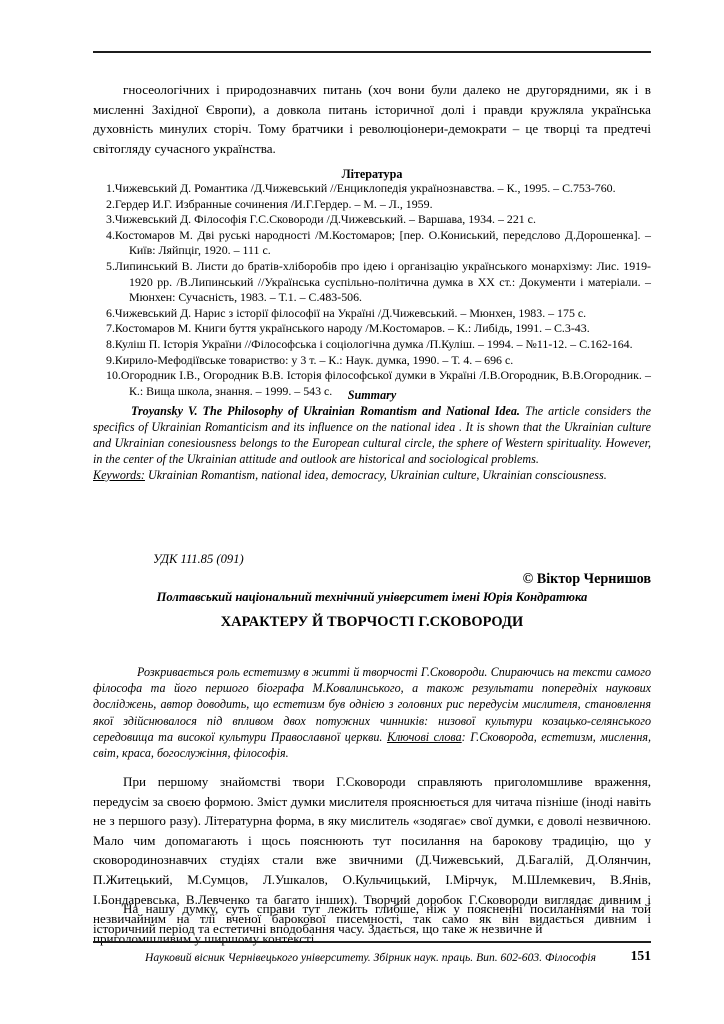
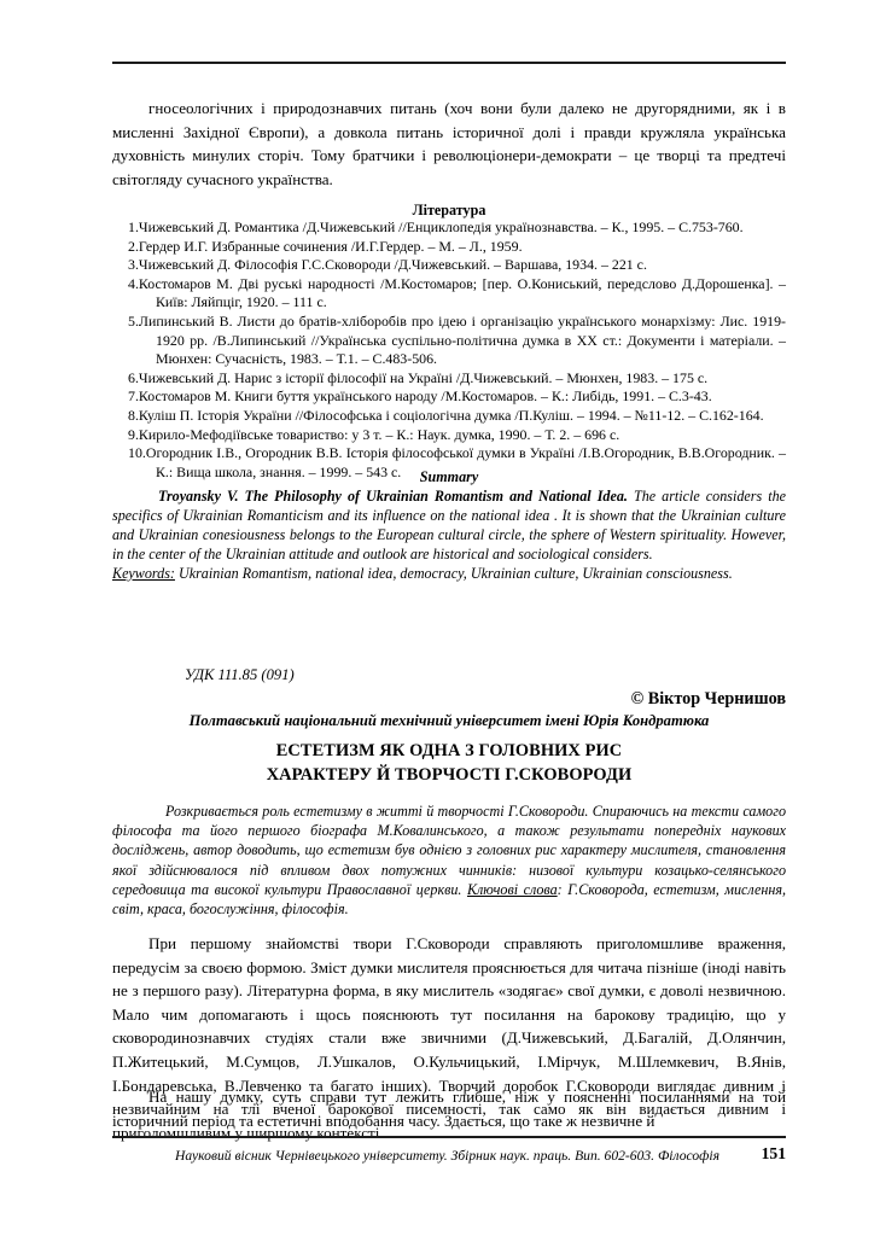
  гносеологічних і природознавчих питань (хоч вони були далеко не другорядними, як і в мисленні Західної Європи), а довкола питань історичної долі і правди кружляла українська духовність минулих сторіч. Тому братчики і революціонери-демократи – це творці та предтечі світогляду сучасного українства.
  Література
  1.Чижевський Д. Романтика /Д.Чижевський //Енциклопедія українознавства. – К., 1995. – С.753-760.
  2.Гердер И.Г. Избранные сочинения /И.Г.Гердер. – М. – Л., 1959.
  3.Чижевський Д. Філософія Г.С.Сковороди /Д.Чижевський. – Варшава, 1934. – 221 с.
  4.Костомаров М. Дві руські народності /М.Костомаров; [пер. О.Кониський, передслово Д.Дорошенка]. – Київ: Ляйпціг, 1920. – 111 с.
  5.Липинський В. Листи до братів-хліборобів про ідею і організацію українського монархізму: Лис. 1919-1920 рр. /В.Липинський //Українська суспільно-політична думка в ХХ ст.: Документи і матеріали. – Мюнхен: Сучасність, 1983. – Т.1. – С.483-506.
  6.Чижевський Д. Нарис з історії філософії на Україні /Д.Чижевський. – Мюнхен, 1983. – 175 с.
  7.Костомаров М. Книги буття українського народу /М.Костомаров. – К.: Либідь, 1991. – С.3-43.
  8.Куліш П. Історія України //Філософська і соціологічна думка /П.Куліш. – 1994. – №11-12. – С.162-164.
- 9.Кирило-Мефодіївське товариство: у 3 т. – К.: Наук. думка, 1990. – Т. 4. – 696 с.
+ 9.Кирило-Мефодіївське товариство: у 3 т. – К.: Наук. думка, 1990. – Т. 2. – 696 с.
  10.Огородник І.В., Огородник В.В. Історія філософської думки в Україні /І.В.Огородник, В.В.Огородник. – К.: Вища школа, знання. – 1999. – 543 с.
  Summary
- Troyansky V. The Philosophy of Ukrainian Romantism and National Idea. The article considers the specifics of Ukrainian Romanticism and its influence on the national idea . It is shown that the Ukrainian culture and Ukrainian conesiousness belongs to the European cultural circle, the sphere of Western spirituality. However, in the center of the Ukrainian attitude and outlook are historical and sociological problems.
+ Troyansky V. The Philosophy of Ukrainian Romantism and National Idea. The article considers the specifics of Ukrainian Romanticism and its influence on the national idea . It is shown that the Ukrainian culture and Ukrainian conesiousness belongs to the European cultural circle, the sphere of Western spirituality. However, in the center of the Ukrainian attitude and outlook are historical and sociological considers.
  Keywords: Ukrainian Romantism, national idea, democracy, Ukrainian culture, Ukrainian consciousness.
  УДК 111.85 (091)
  © Віктор Чернишов
  Полтавський національний технічний університет імені Юрія Кондратюка
+ ЕСТЕТИЗМ ЯК ОДНА З ГОЛОВНИХ РИС
  ХАРАКТЕРУ Й ТВОРЧОСТІ Г.СКОВОРОДИ
- Розкривається роль естетизму в житті й творчості Г.Сковороди. Спираючись на тексти самого філософа та його першого біографа М.Ковалинського, а також результати попередніх наукових досліджень, автор доводить, що естетизм був однією з головних рис передусім мислителя, становлення якої здійснювалося під впливом двох потужних чинників: низової культури козацько-селянського середовища та високої культури Православної церкви. Ключові слова: Г.Сковорода, естетизм, мислення, світ, краса, богослужіння, філософія.
+ Розкривається роль естетизму в житті й творчості Г.Сковороди. Спираючись на тексти самого філософа та його першого біографа М.Ковалинського, а також результати попередніх наукових досліджень, автор доводить, що естетизм був однією з головних рис характеру мислителя, становлення якої здійснювалося під впливом двох потужних чинників: низової культури козацько-селянського середовища та високої культури Православної церкви. Ключові слова: Г.Сковорода, естетизм, мислення, світ, краса, богослужіння, філософія.
  При першому знайомстві твори Г.Сковороди справляють приголомшливе враження, передусім за своєю формою. Зміст думки мислителя прояснюється для читача пізніше (іноді навіть не з першого разу). Літературна форма, в яку мислитель «зодягає» свої думки, є доволі незвичною. Мало чим допомагають і щось пояснюють тут посилання на барокову традицію, що у сковородинознавчих студіях стали вже звичними (Д.Чижевський, Д.Багалій, Д.Олянчин, П.Житецький, М.Сумцов, Л.Ушкалов, О.Кульчицький, І.Мірчук, М.Шлемкевич, В.Янів, І.Бондаревська, В.Левченко та багато інших). Творчий доробок Г.Сковороди виглядає дивним і незвичайним на тлі вченої барокової писемності, так само як він видається дивним і приголомшливим у ширшому контексті.
  На нашу думку, суть справи тут лежить глибше, ніж у поясненні посиланнями на той історичний період та естетичні вподобання часу. Здається, що таке ж незвичне й
  Науковий вісник Чернівецького університету. Збірник наук. праць. Вип. 602-603. Філософія
  151
